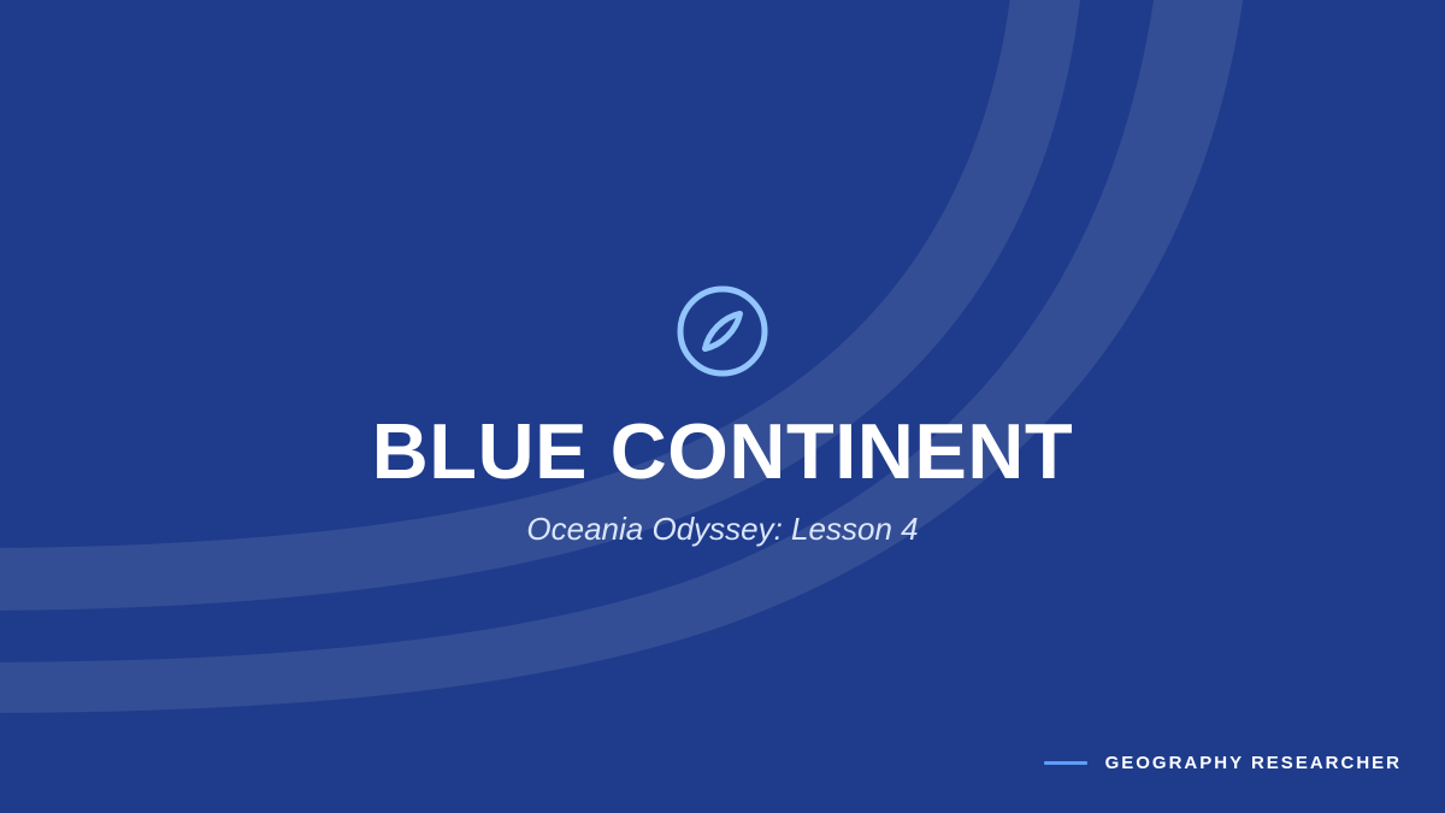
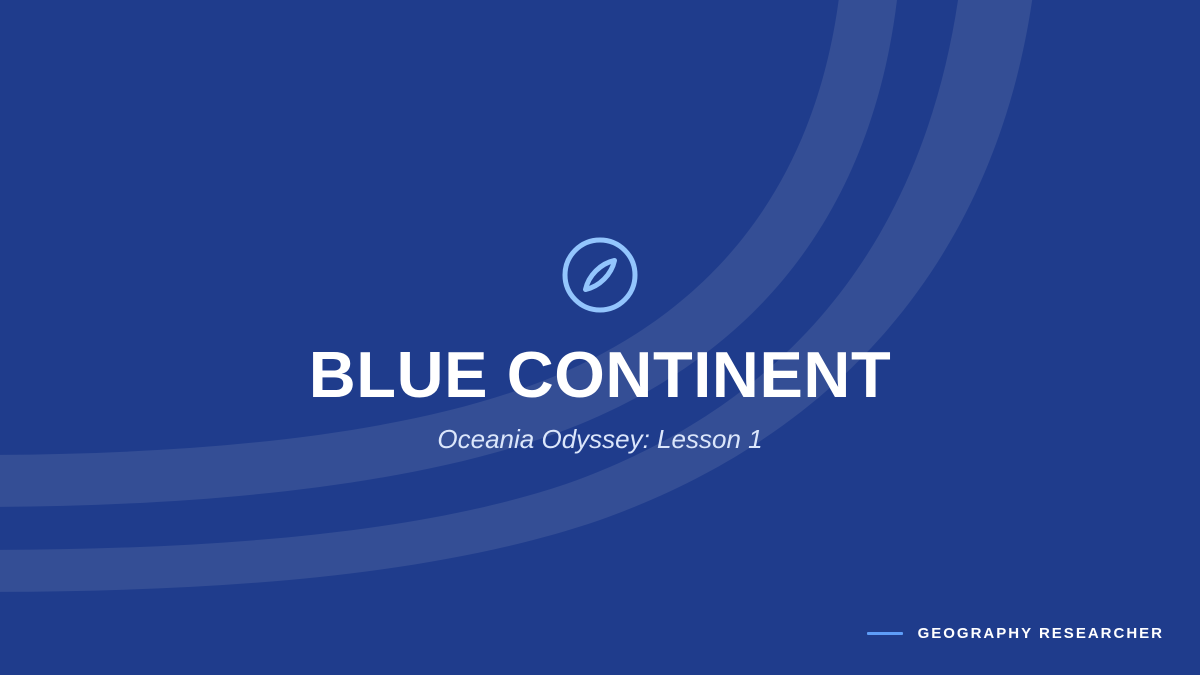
  BLUE CONTINENT
- Oceania Odyssey: Lesson 4
+ Oceania Odyssey: Lesson 1
  GEOGRAPHY RESEARCHER
